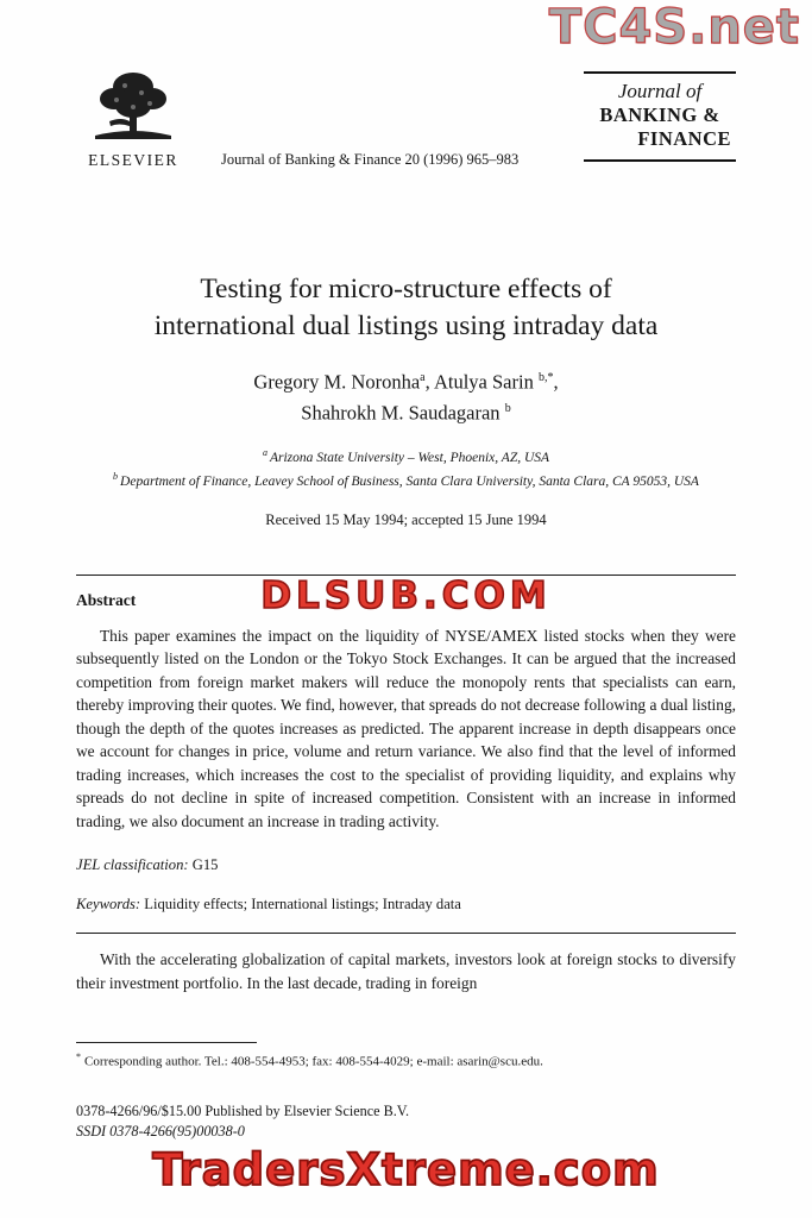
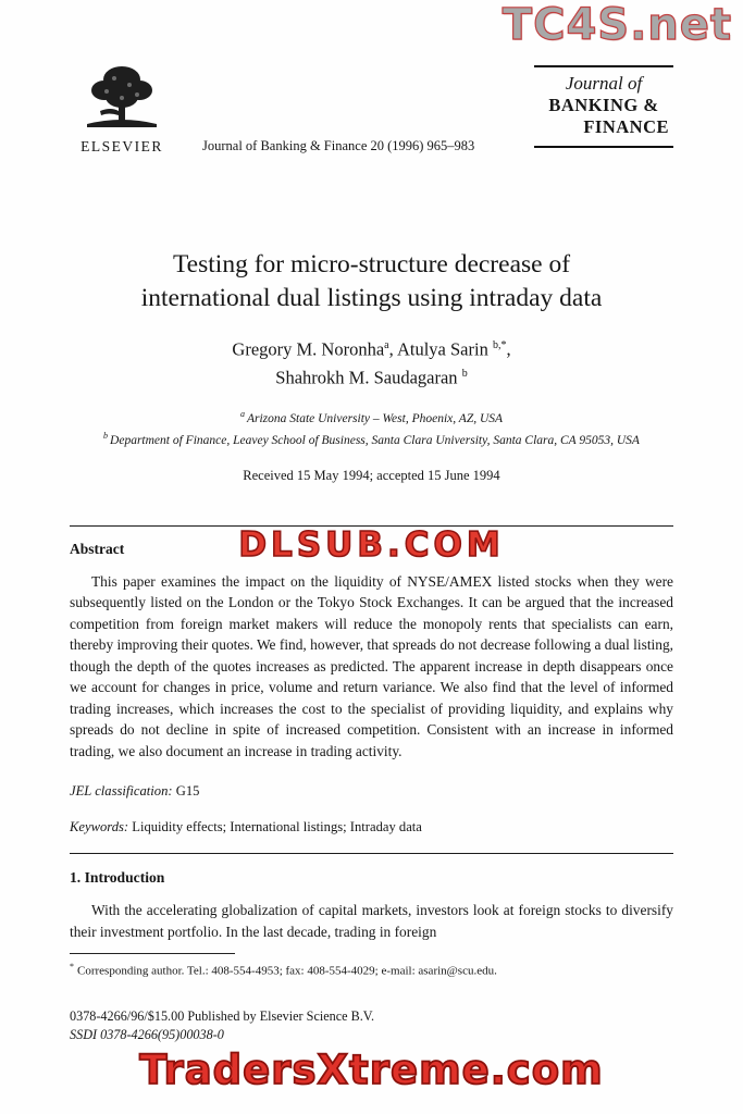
  TC4S.net
  ELSEVIER
  Journal of Banking & Finance 20 (1996) 965–983
  Journal of
  BANKING &
  FINANCE
- Testing for micro-structure effects of
+ Testing for micro-structure decrease of
  international dual listings using intraday data
  Gregory M. Noronhaa, Atulya Sarin b,*,
  Shahrokh M. Saudagaran b
  a Arizona State University – West, Phoenix, AZ, USA
  b Department of Finance, Leavey School of Business, Santa Clara University, Santa Clara, CA 95053, USA
  Received 15 May 1994; accepted 15 June 1994
  Abstract
  This paper examines the impact on the liquidity of NYSE/AMEX listed stocks when they were subsequently listed on the London or the Tokyo Stock Exchanges. It can be argued that the increased competition from foreign market makers will reduce the monopoly rents that specialists can earn, thereby improving their quotes. We find, however, that spreads do not decrease following a dual listing, though the depth of the quotes increases as predicted. The apparent increase in depth disappears once we account for changes in price, volume and return variance. We also find that the level of informed trading increases, which increases the cost to the specialist of providing liquidity, and explains why spreads do not decline in spite of increased competition. Consistent with an increase in informed trading, we also document an increase in trading activity.
  JEL classification: G15
  Keywords: Liquidity effects; International listings; Intraday data
+ 1. Introduction
  With the accelerating globalization of capital markets, investors look at foreign stocks to diversify their investment portfolio. In the last decade, trading in foreign
  DLSUB.COM
  * Corresponding author. Tel.: 408-554-4953; fax: 408-554-4029; e-mail: asarin@scu.edu.
  0378-4266/96/$15.00 Published by Elsevier Science B.V.
  SSDI 0378-4266(95)00038-0
  TradersXtreme.com
